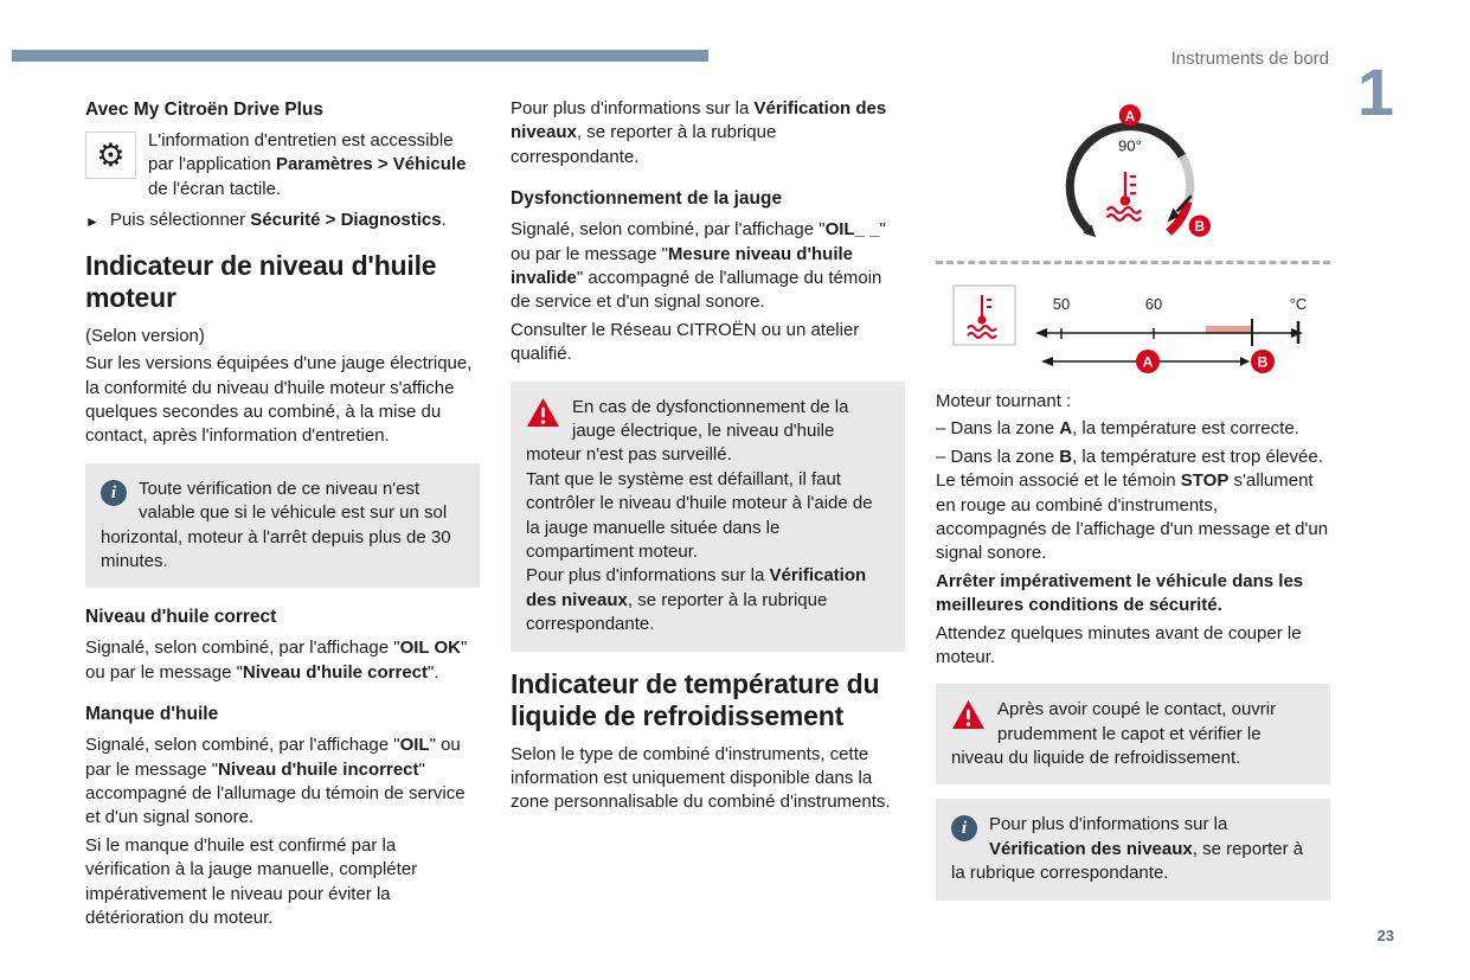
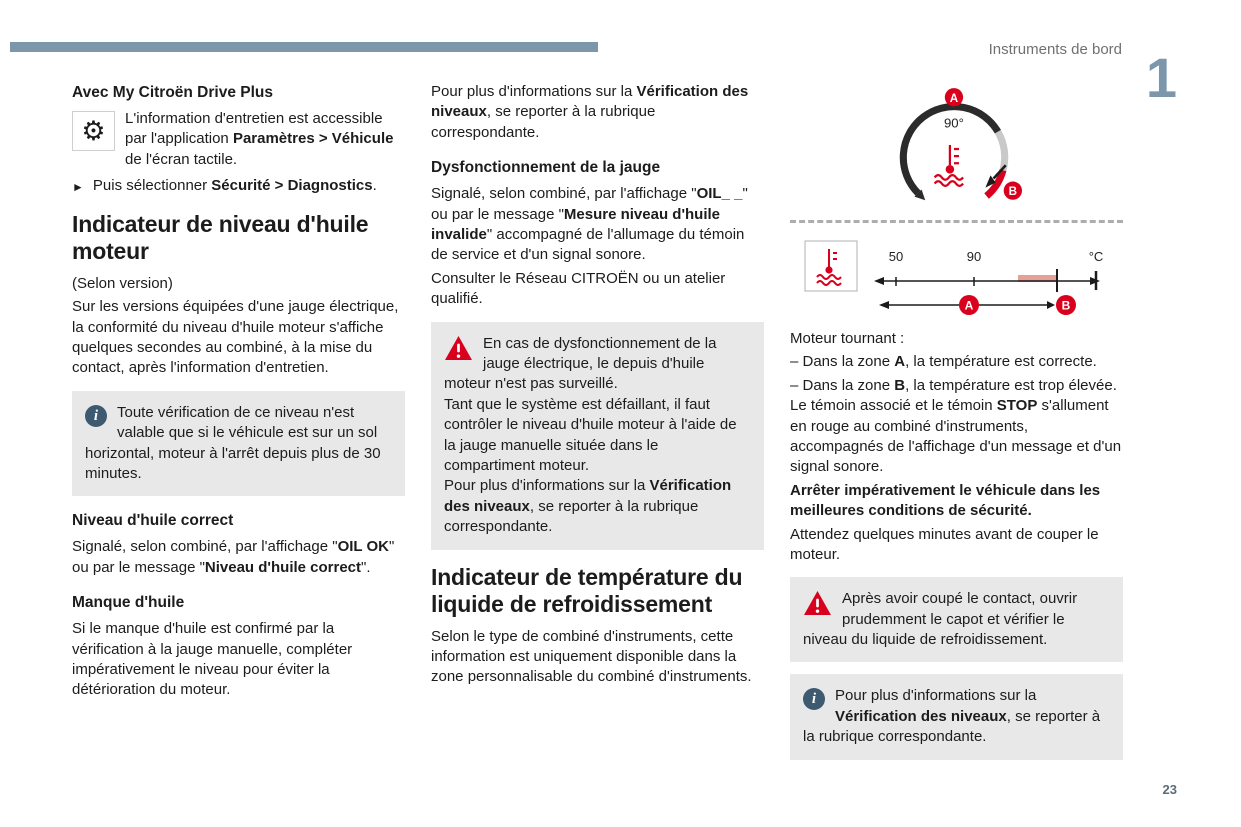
  Instruments de bord
  1
  Avec My Citroën Drive Plus
  ⚙
  L'information d'entretien est accessible par l'application Paramètres > Véhicule de l'écran tactile.
  ►
  Puis sélectionner Sécurité > Diagnostics.
  Indicateur de niveau d'huile moteur
  (Selon version)
  Sur les versions équipées d'une jauge électrique, la conformité du niveau d'huile moteur s'affiche quelques secondes au combiné, à la mise du contact, après l'information d'entretien.
  i
  Toute vérification de ce niveau n'est valable que si le véhicule est sur un sol horizontal, moteur à l'arrêt depuis plus de 30 minutes.
  Niveau d'huile correct
  Signalé, selon combiné, par l'affichage "OIL OK" ou par le message "Niveau d'huile correct".
  Manque d'huile
- Signalé, selon combiné, par l'affichage "OIL" ou par le message "Niveau d'huile incorrect" accompagné de l'allumage du témoin de service et d'un signal sonore.
  Si le manque d'huile est confirmé par la vérification à la jauge manuelle, compléter impérativement le niveau pour éviter la détérioration du moteur.
  Pour plus d'informations sur la Vérification des niveaux, se reporter à la rubrique correspondante.
  Dysfonctionnement de la jauge
  Signalé, selon combiné, par l'affichage "OIL_ _" ou par le message "Mesure niveau d'huile invalide" accompagné de l'allumage du témoin de service et d'un signal sonore.
  Consulter le Réseau CITROËN ou un atelier qualifié.
- En cas de dysfonctionnement de la jauge électrique, le niveau d'huile moteur n'est pas surveillé.
+ En cas de dysfonctionnement de la jauge électrique, le depuis d'huile moteur n'est pas surveillé.
  Tant que le système est défaillant, il faut contrôler le niveau d'huile moteur à l'aide de la jauge manuelle située dans le compartiment moteur.
  Pour plus d'informations sur la Vérification des niveaux, se reporter à la rubrique correspondante.
  Indicateur de température du liquide de refroidissement
  Selon le type de combiné d'instruments, cette information est uniquement disponible dans la zone personnalisable du combiné d'instruments.
  90°
  A
  B
  50
- 60
+ 90
  °C
  A
  B
  Moteur tournant :
  – Dans la zone A, la température est correcte.
  – Dans la zone B, la température est trop élevée. Le témoin associé et le témoin STOP s'allument en rouge au combiné d'instruments, accompagnés de l'affichage d'un message et d'un signal sonore.
  Arrêter impérativement le véhicule dans les meilleures conditions de sécurité.
  Attendez quelques minutes avant de couper le moteur.
  Après avoir coupé le contact, ouvrir prudemment le capot et vérifier le niveau du liquide de refroidissement.
  i
  Pour plus d'informations sur la Vérification des niveaux, se reporter à la rubrique correspondante.
  23
